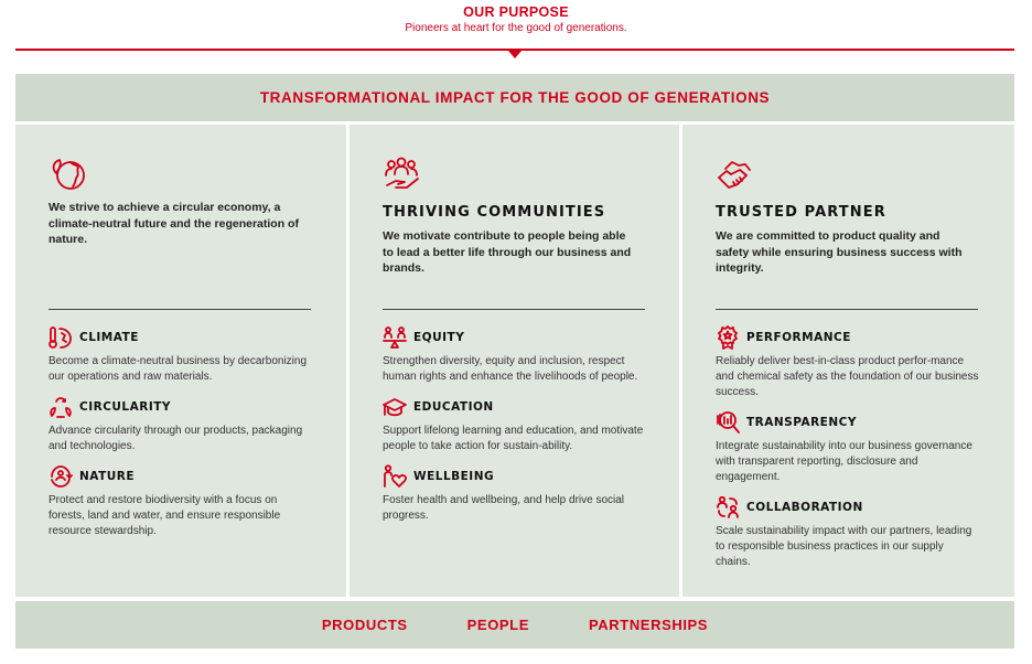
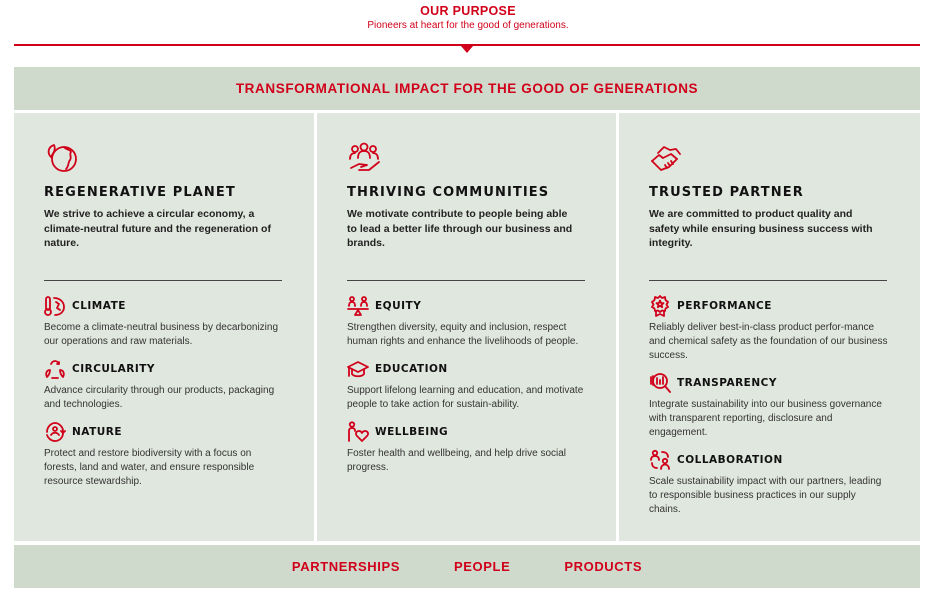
  OUR PURPOSE
  Pioneers at heart for the good of generations.
  TRANSFORMATIONAL IMPACT FOR THE GOOD OF GENERATIONS
+ REGENERATIVE PLANET
  We strive to achieve a circular economy, a climate-neutral future and the regeneration of nature.
  CLIMATE
  Become a climate-neutral business by decarbonizing our operations and raw materials.
  CIRCULARITY
  Advance circularity through our products, packaging and technologies.
  NATURE
  Protect and restore biodiversity with a focus on forests, land and water, and ensure responsible resource stewardship.
  THRIVING COMMUNITIES
  We motivate contribute to people being able to lead a better life through our business and brands.
  EQUITY
  Strengthen diversity, equity and inclusion, respect human rights and enhance the livelihoods of people.
  EDUCATION
  Support lifelong learning and education, and motivate people to take action for sustain-ability.
  WELLBEING
  Foster health and wellbeing, and help drive social progress.
  TRUSTED PARTNER
  We are committed to product quality and safety while ensuring business success with integrity.
  PERFORMANCE
  Reliably deliver best-in-class product perfor-mance and chemical safety as the foundation of our business success.
  TRANSPARENCY
  Integrate sustainability into our business governance with transparent reporting, disclosure and engagement.
  COLLABORATION
  Scale sustainability impact with our partners, leading to responsible business practices in our supply chains.
- PRODUCTS
+ PARTNERSHIPS
  PEOPLE
- PARTNERSHIPS
+ PRODUCTS
